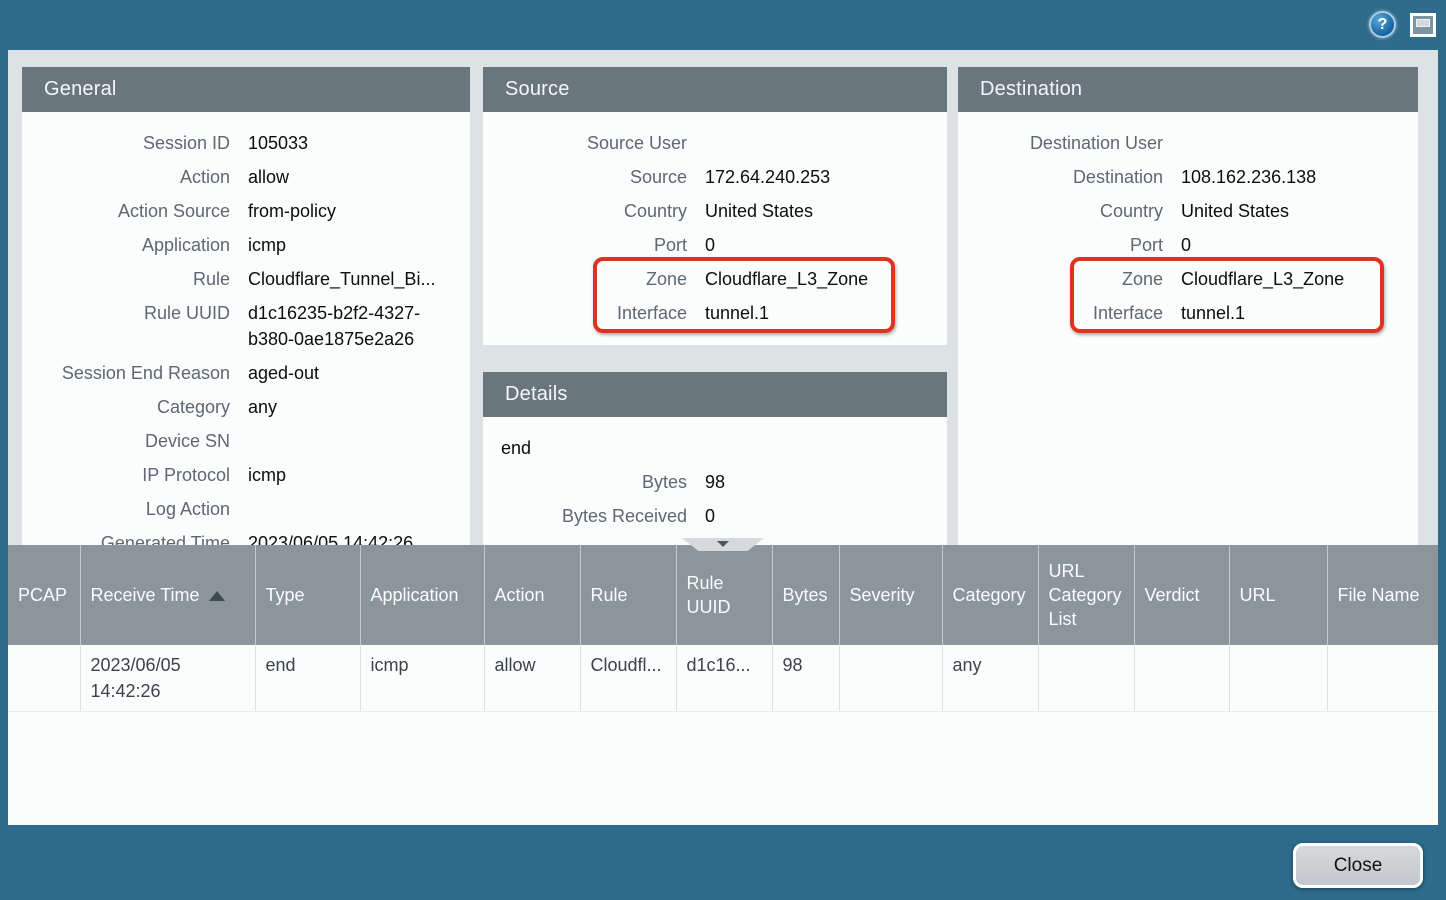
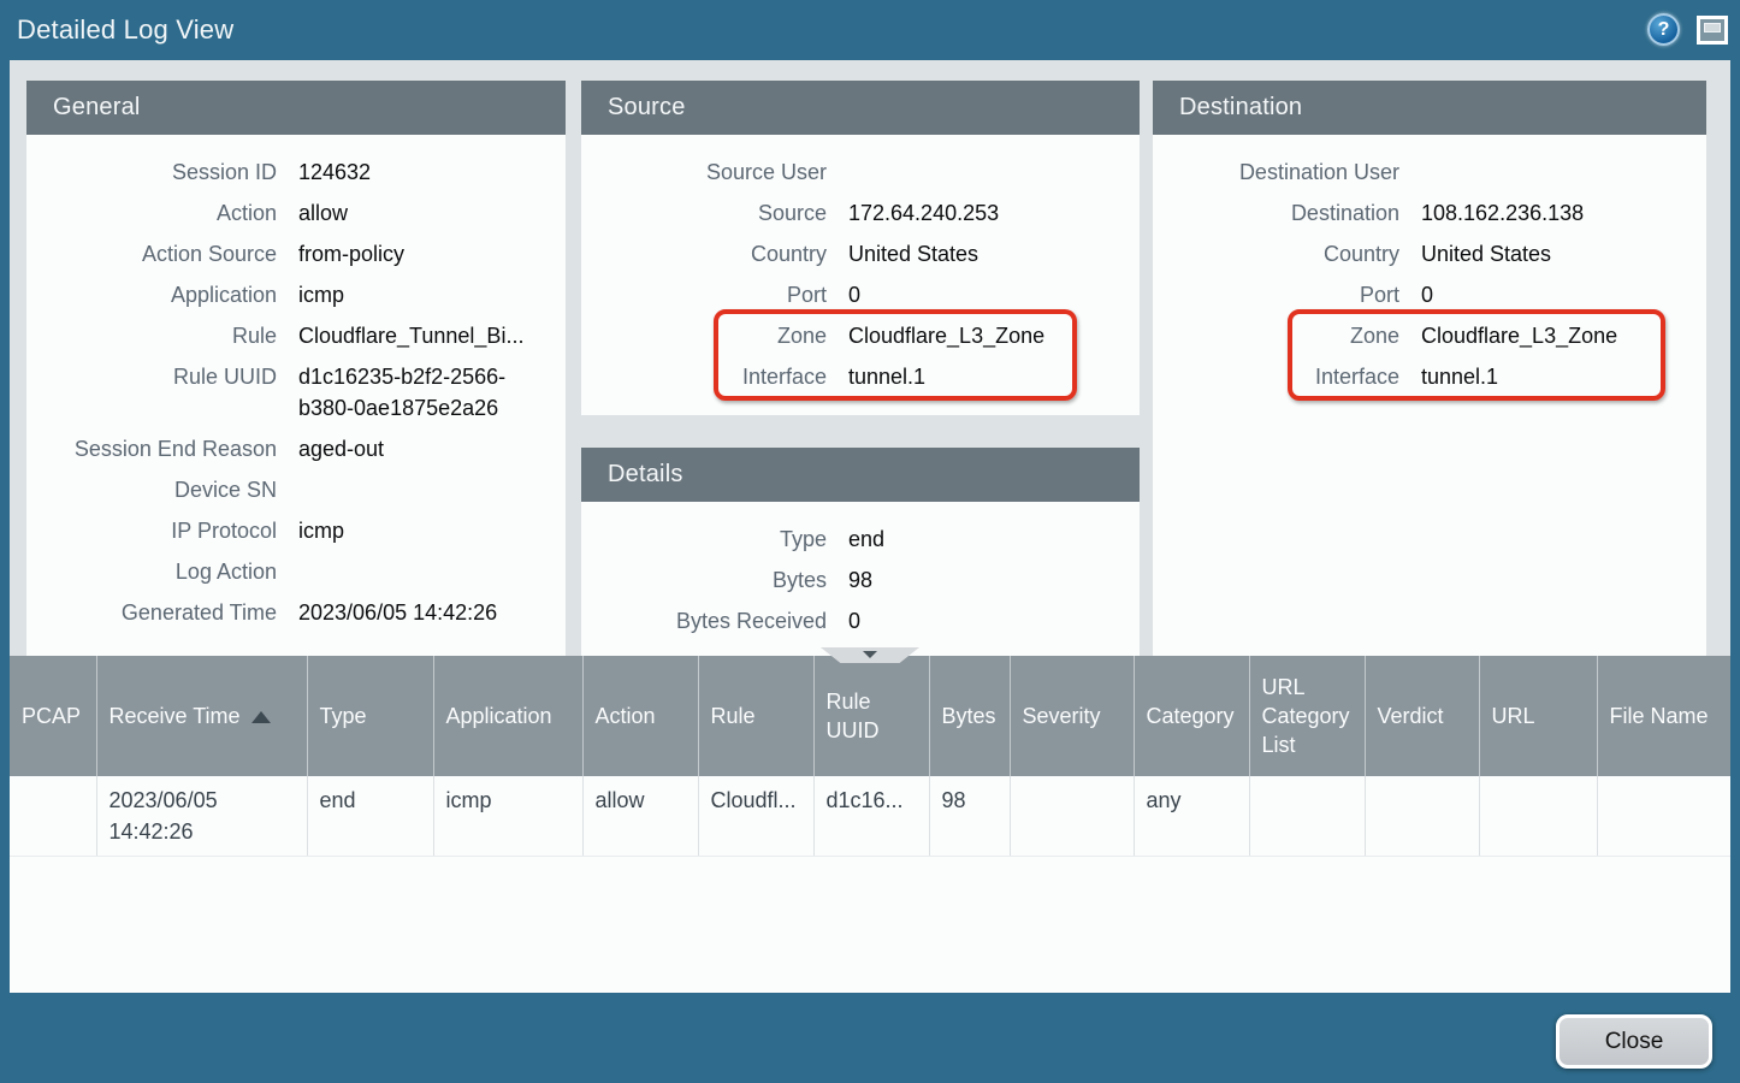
+ Detailed Log View
  ?
  General
  Session ID
- 105033
+ 124632
  Action
  allow
  Action Source
  from-policy
  Application
  icmp
  Rule
  Cloudflare_Tunnel_Bi...
  Rule UUID
- d1c16235-b2f2-4327-b380-0ae1875e2a26
+ d1c16235-b2f2-2566-b380-0ae1875e2a26
  Session End Reason
  aged-out
- Category
- any
  Device SN
  IP Protocol
  icmp
  Log Action
  Generated Time
  2023/06/05 14:42:26
  Source
  Source User
  Source
  172.64.240.253
  Country
  United States
  Port
  0
  Zone
  Cloudflare_L3_Zone
  Interface
  tunnel.1
  Details
+ Type
  end
  Bytes
  98
  Bytes Received
  0
  Destination
  Destination User
  Destination
  108.162.236.138
  Country
  United States
  Port
  0
  Zone
  Cloudflare_L3_Zone
  Interface
  tunnel.1
  PCAP	Receive Time	Type	Application	Action	Rule	Rule UUID	Bytes	Severity	Category	URL Category List	Verdict	URL	File Name
  	2023/06/05 14:42:26	end	icmp	allow	Cloudfl...	d1c16...	98		any
  Close
